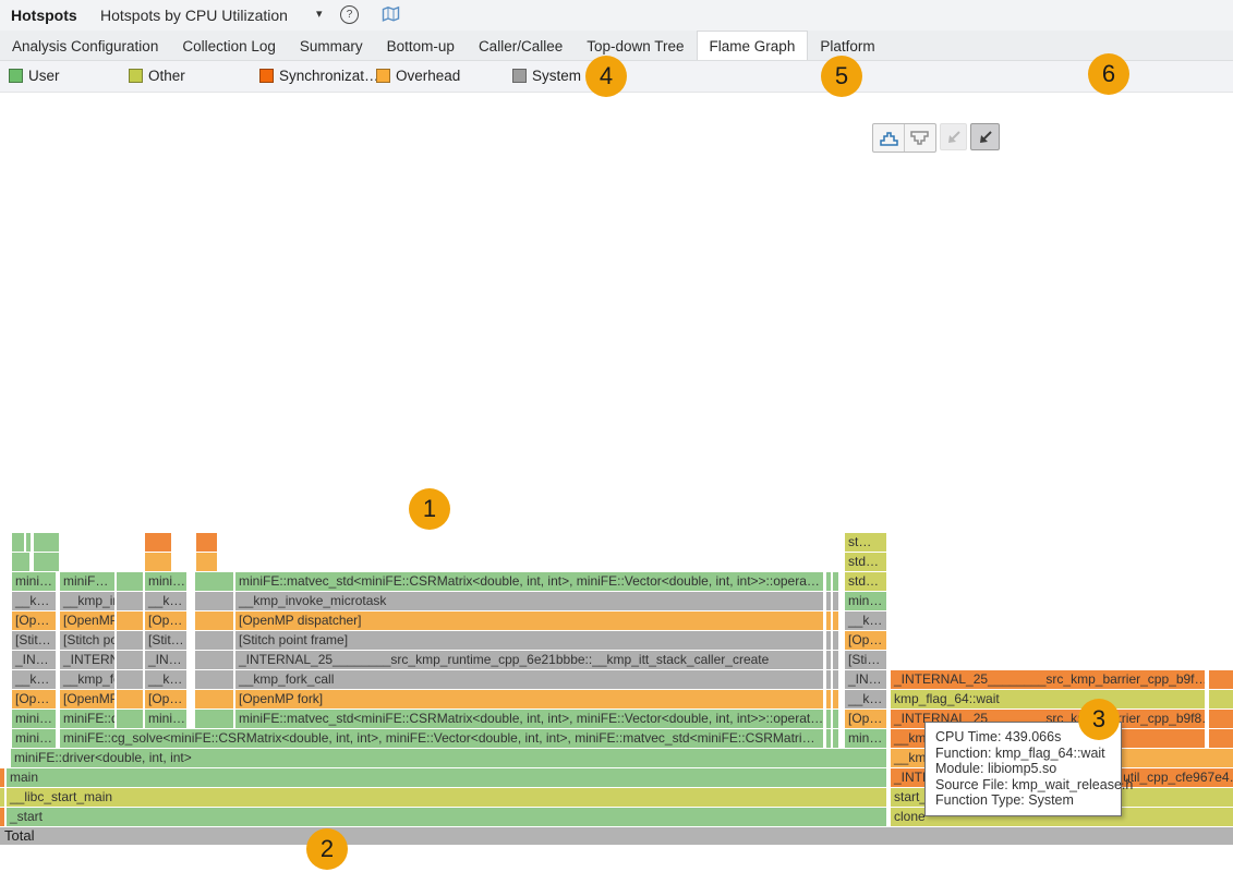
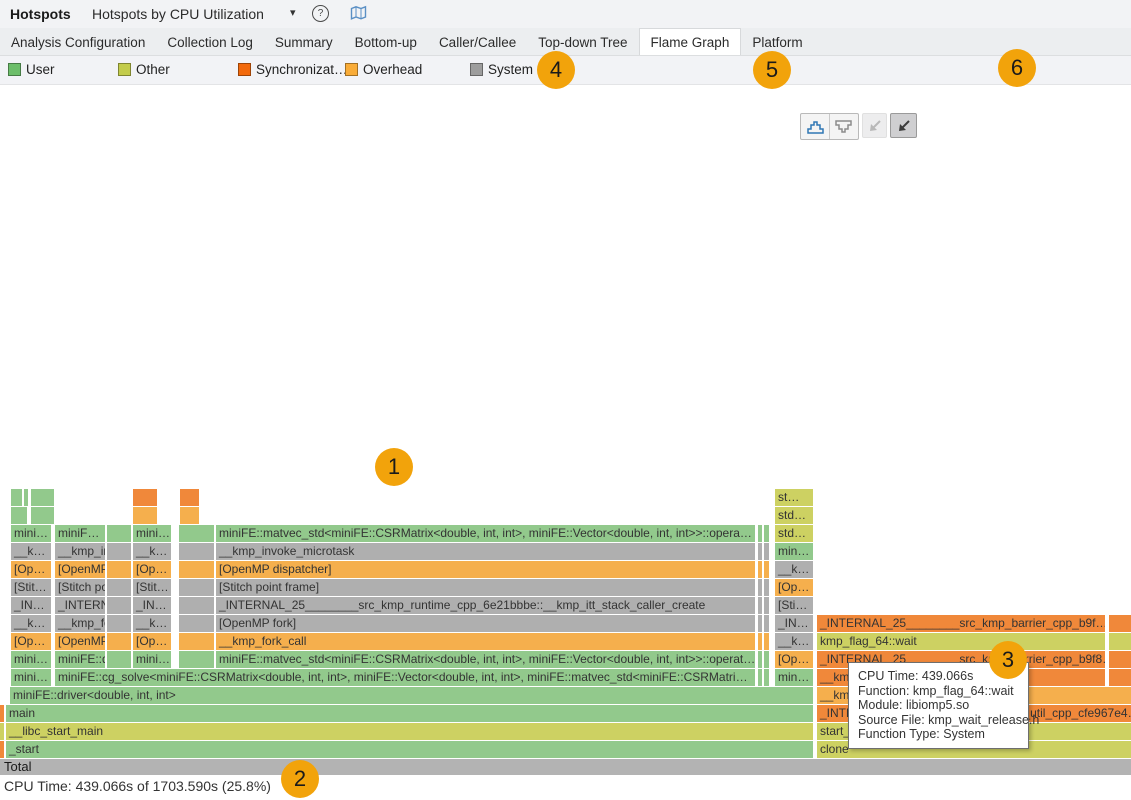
  Hotspots
  Hotspots by CPU Utilization
  ▾
  ?
  Analysis Configuration Collection Log Summary Bottom-up Caller/Callee Top-down Tree Flame Graph Platform
  User
  Other
  Synchronizat…
  Overhead
  System
  st…
  std…
  mini…
  miniF…
  mini…
  miniFE::matvec_std<miniFE::CSRMatrix<double, int, int>, miniFE::Vector<double, int, int>>::opera…
  std…
  __k…
  __kmp_i
  __k…
  __kmp_invoke_microtask
  min…
  [Op…
  [OpenMP
  [Op…
  [OpenMP dispatcher]
  __k…
  [Stit…
  [Stitch po
  [Stit…
  [Stitch point frame]
  [Op…
  _IN…
  _INTER
  _IN…
  _INTERNAL_25________src_kmp_runtime_cpp_6e21bbbe::__kmp_itt_stack_caller_create
  [Sti…
  __k…
  __kmp_f
  __k…
- __kmp_fork_call
+ [OpenMP fork]
  _IN…
  _INTERNAL_25________src_kmp_barrier_cpp_b9f…
  [Op…
  [OpenMP
  [Op…
- [OpenMP fork]
+ __kmp_fork_call
  __k…
  kmp_flag_64::wait
  mini…
  miniFE::
  mini…
  miniFE::matvec_std<miniFE::CSRMatrix<double, int, int>, miniFE::Vector<double, int, int>>::operat…
  [Op…
  _INTERNAL_25________src_krier_cpp_b9f8
  mini…
  miniFE::cg_solve<miniFE::CSRMatrix<double, int, int>, miniFE::Vector<double, int, int>, miniFE::matvec_std<miniFE::CSRMatri…
  min…
  miniFE::driver<double, int, int>
  main
  __libc_start_main
  _start
  clone
  Total
+ CPU Time: 439.066s of 1703.590s (25.8%)
  CPU Time: 439.066s
  Function: kmp_flag_64::wait
  Module: libiomp5.so
  Source File: kmp_wait_release.h
  Function Type: System
  1
  2
  3
  4
  5
  6
